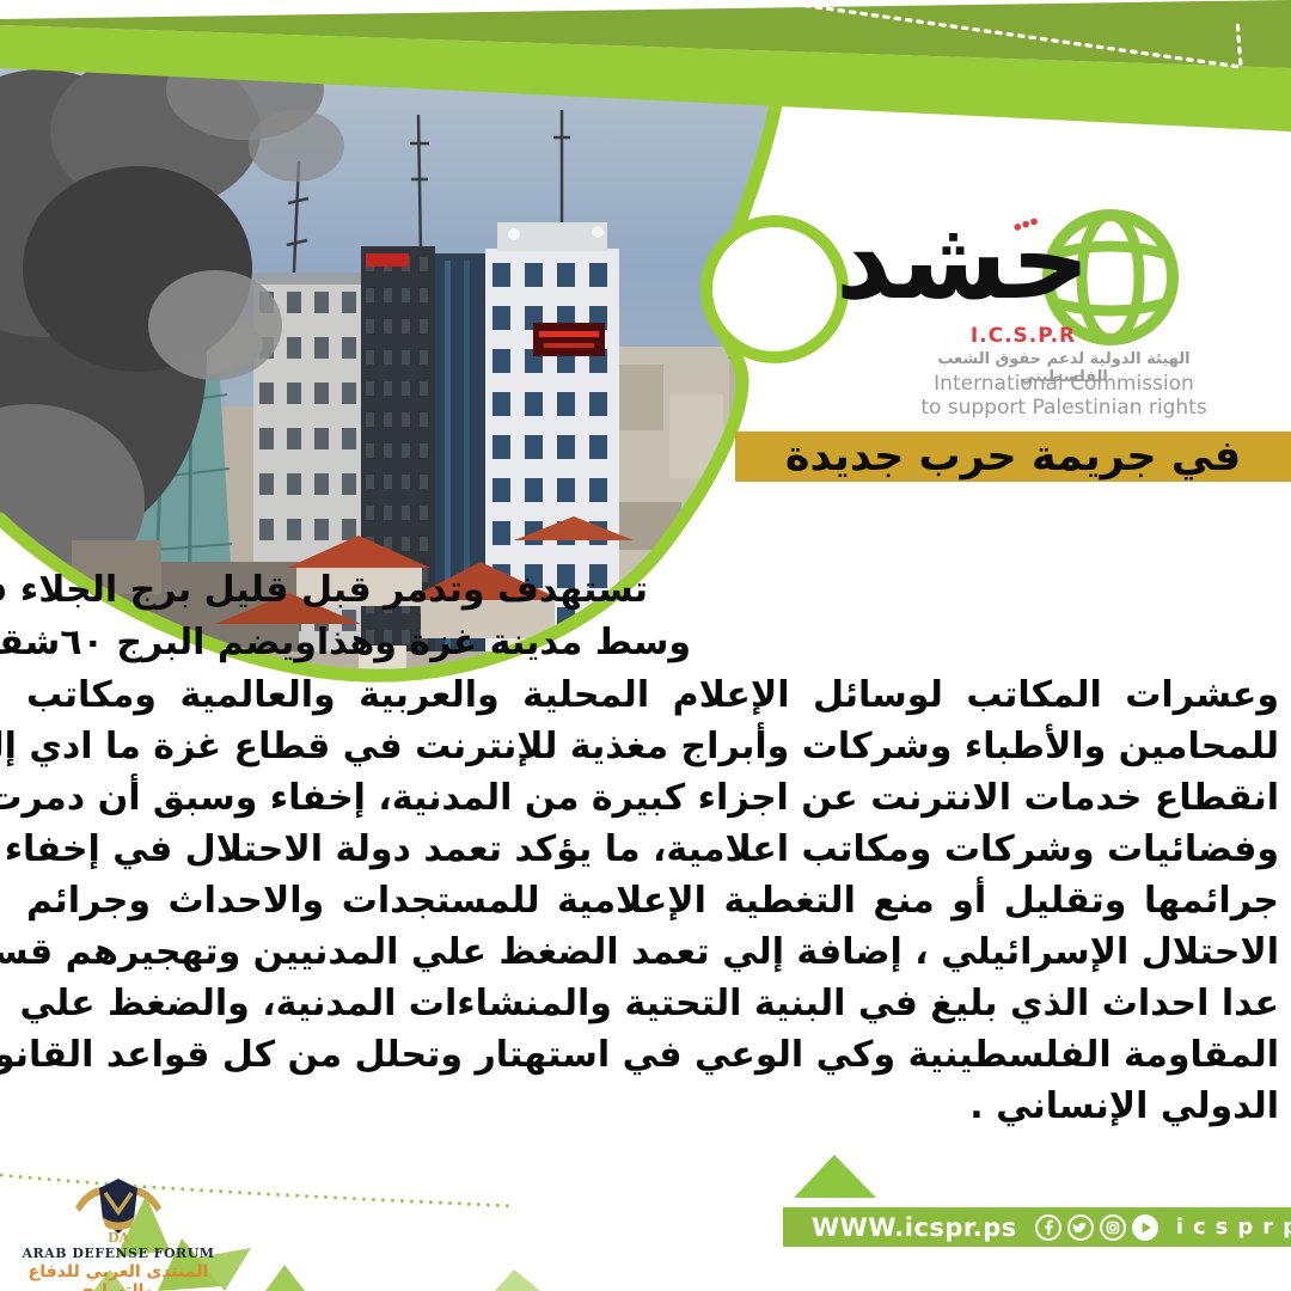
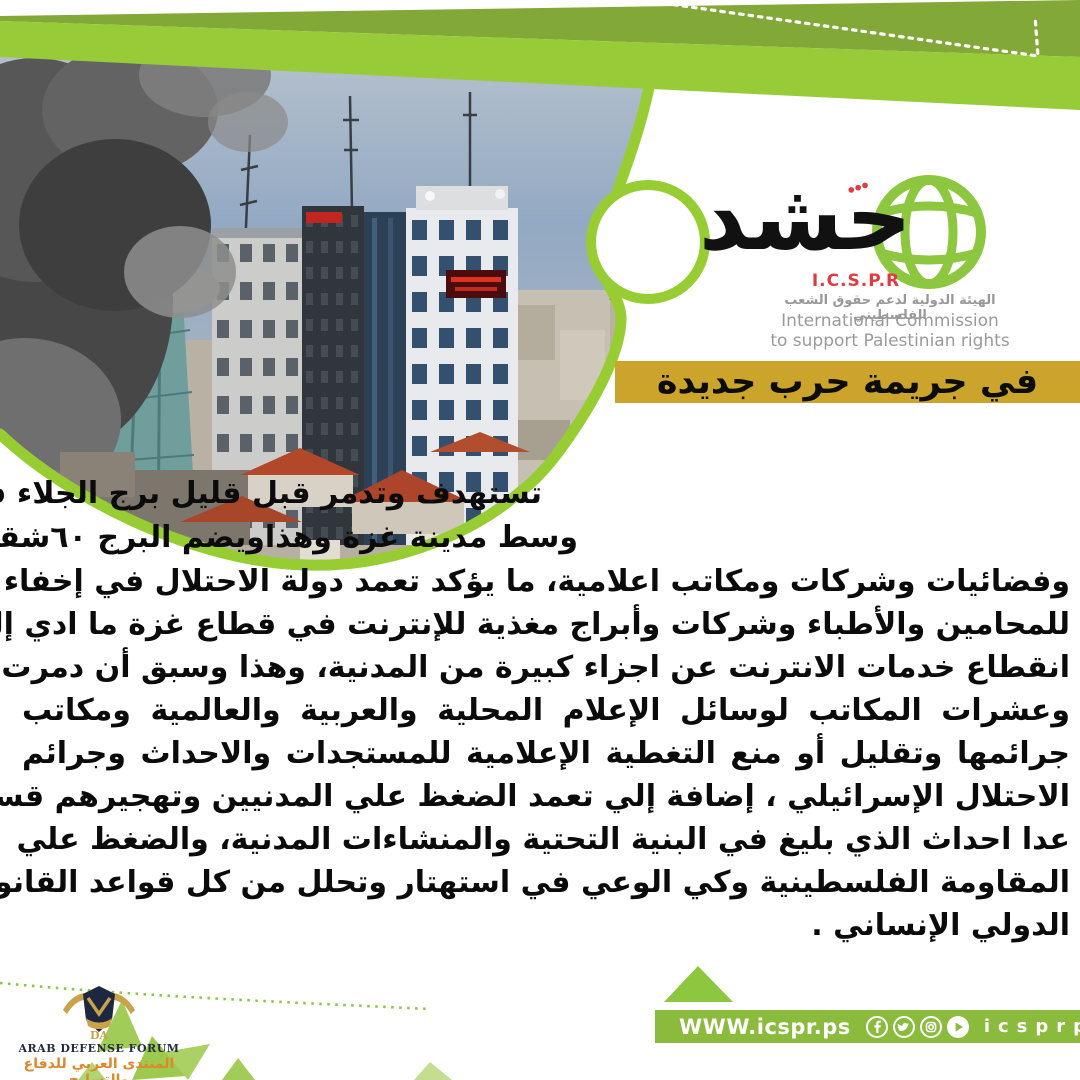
  حشد
  I.C.S.P.R
  الهيئة الدولية لدعم حقوق الشعب الفلسطيني
  International Commission
  to support Palestinian rights
  في جريمة حرب جديدة
  تستهدف وتدمر قبل قليل برج الجلاء
  وسط مدينة غزة وهذاويضم البرج ٦٠شق
- وعشرات المكاتب لوسائل الإعلام المحلية والعربية والعالمية ومكاتب
+ وفضائيات وشركات ومكاتب اعلامية، ما يؤكد تعمد دولة الاحتلال في إخفاء
  للمحامين والأطباء وشركات وأبراج مغذية للإنترنت في قطاع غزة ما ادي إ
- انقطاع خدمات الانترنت عن اجزاء كبيرة من المدنية، إخفاء وسبق أن دمرت
+ انقطاع خدمات الانترنت عن اجزاء كبيرة من المدنية، وهذا وسبق أن دمرت
- وفضائيات وشركات ومكاتب اعلامية، ما يؤكد تعمد دولة الاحتلال في إخفاء
+ وعشرات المكاتب لوسائل الإعلام المحلية والعربية والعالمية ومكاتب
  جرائمها وتقليل أو منع التغطية الإعلامية للمستجدات والاحداث وجرائم
  الاحتلال الإسرائيلي ، إضافة إلي تعمد الضغظ علي المدنيين وتهجيرهم قس
  عدا احداث الذي بليغ في البنية التحتية والمنشاءات المدنية، والضغظ علي
  المقاومة الفلسطينية وكي الوعي في استهتار وتحلل من كل قواعد القانو
  الدولي الإنساني .
  WWW.icspr.ps
  icspr
  DA
  ARAB DEFENSE FORUM
  المنتدى العربي للدفاع
